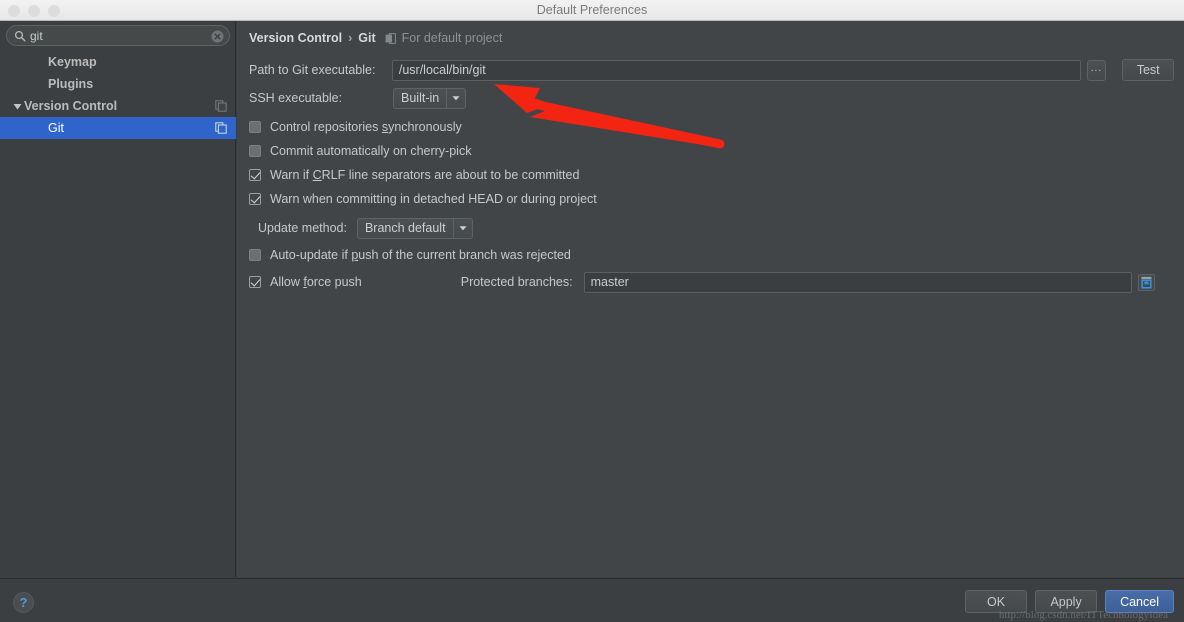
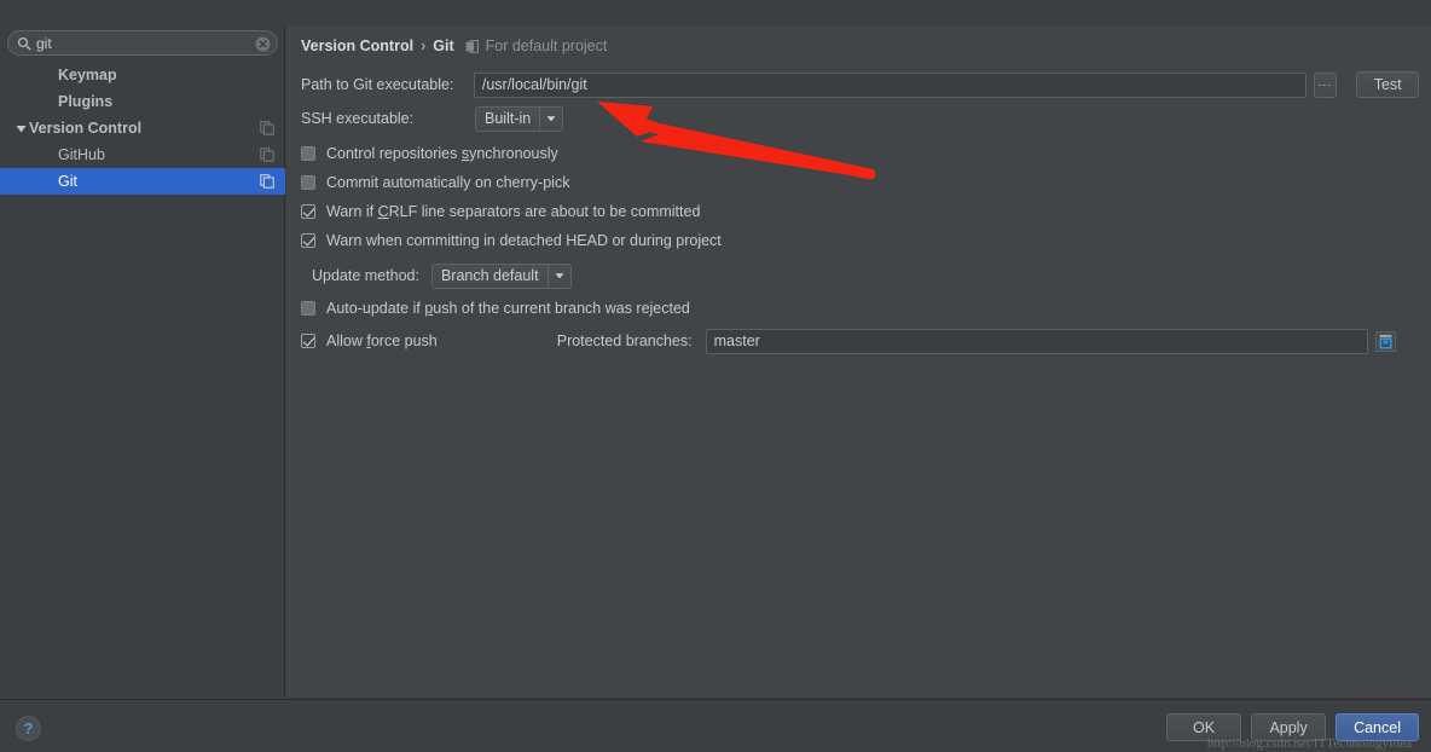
- Default Preferences
  git
  Keymap
  Plugins
  Version Control
+ GitHub
  Git
  Version Control
  ›
  Git
  For default project
  Path to Git executable:
  /usr/local/bin/git
  ...
  Test
  SSH executable:
  Built-in
  Control repositories synchronously
  Commit automatically on cherry-pick
  Warn if CRLF line separators are about to be committed
  Warn when committing in detached HEAD or during project
  Update method:
  Branch default
  Auto-update if push of the current branch was rejected
  Allow force push
  Protected branches:
  master
  ?
  OK
  Apply
  Cancel
  http://blog.csdn.net/ITTechnologyIdea
